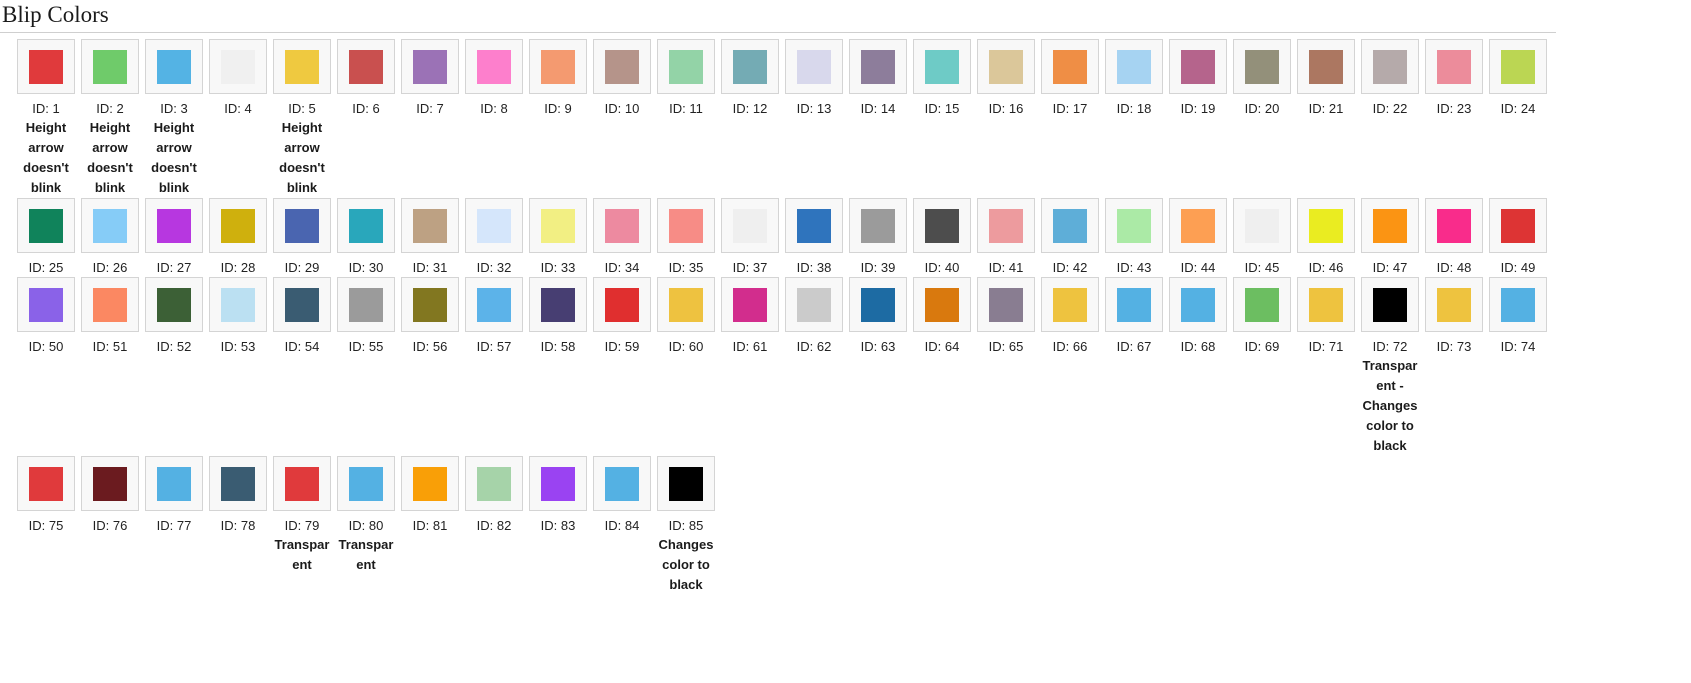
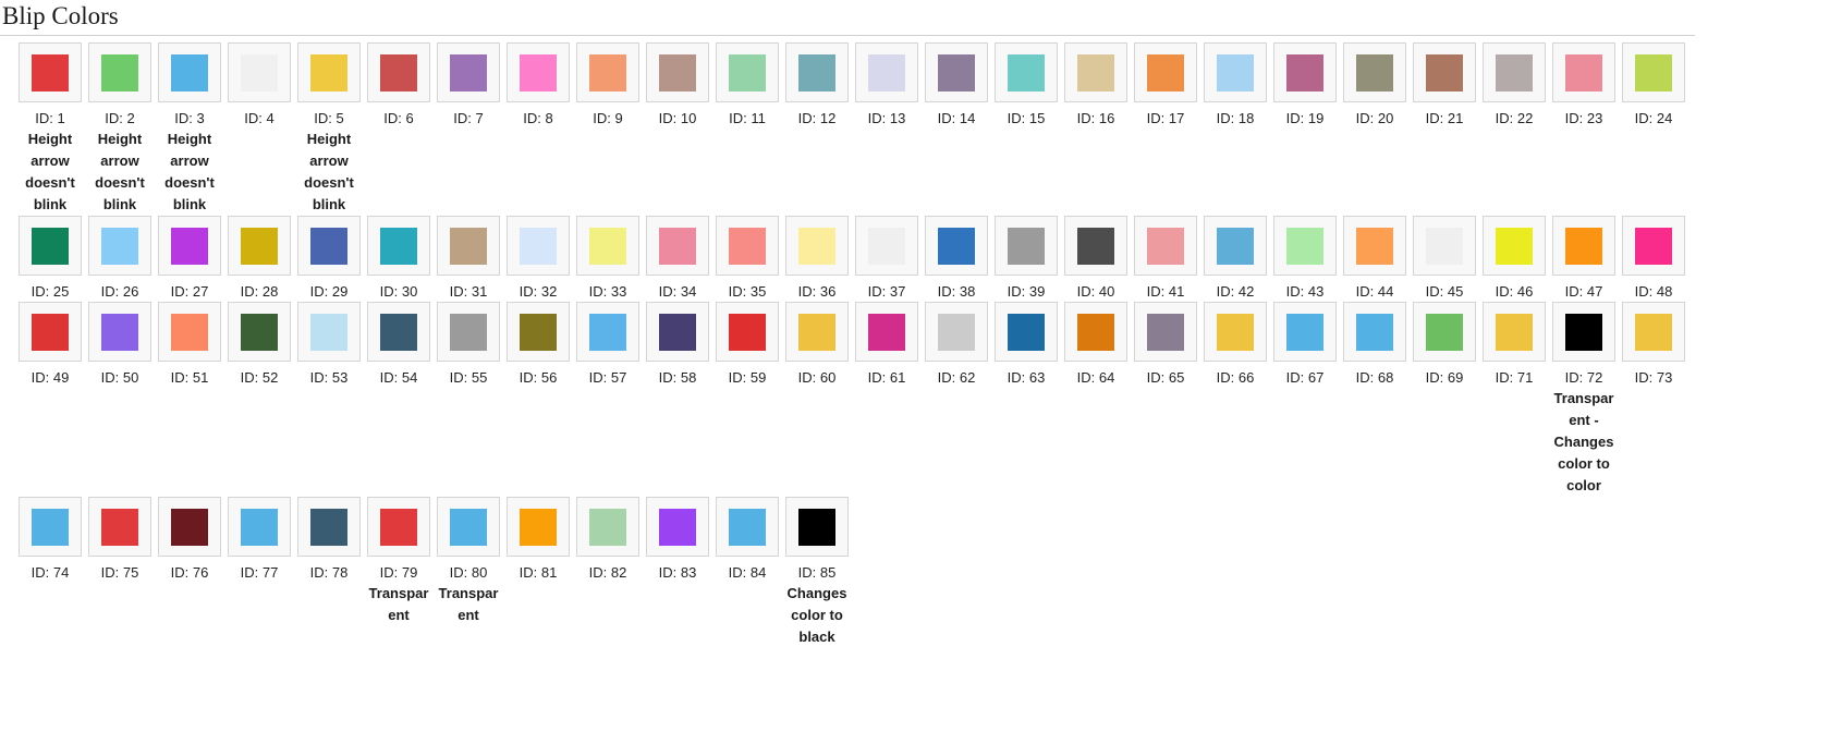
  Blip Colors
  ID: 1
  Height arrow doesn't blink
  ID: 2
  Height arrow doesn't blink
  ID: 3
  Height arrow doesn't blink
  ID: 4
  ID: 5
  Height arrow doesn't blink
  ID: 6
  ID: 7
  ID: 8
  ID: 9
  ID: 10
  ID: 11
  ID: 12
  ID: 13
  ID: 14
  ID: 15
  ID: 16
  ID: 17
  ID: 18
  ID: 19
  ID: 20
  ID: 21
  ID: 22
  ID: 23
  ID: 24
  ID: 25
  ID: 26
  ID: 27
  ID: 28
  ID: 29
  ID: 30
  ID: 31
  ID: 32
  ID: 33
  ID: 34
  ID: 35
+ ID: 36
  ID: 37
  ID: 38
  ID: 39
  ID: 40
  ID: 41
  ID: 42
  ID: 43
  ID: 44
  ID: 45
  ID: 46
  ID: 47
  ID: 48
  ID: 49
  ID: 50
  ID: 51
  ID: 52
  ID: 53
  ID: 54
  ID: 55
  ID: 56
  ID: 57
  ID: 58
  ID: 59
  ID: 60
  ID: 61
  ID: 62
  ID: 63
  ID: 64
  ID: 65
  ID: 66
  ID: 67
  ID: 68
  ID: 69
  ID: 71
  ID: 72
- Transparent - Changes color to black
+ Transparent - Changes color to color
  ID: 73
  ID: 74
  ID: 75
  ID: 76
  ID: 77
  ID: 78
  ID: 79
  Transparent
  ID: 80
  Transparent
  ID: 81
  ID: 82
  ID: 83
  ID: 84
  ID: 85
  Changes color to black
